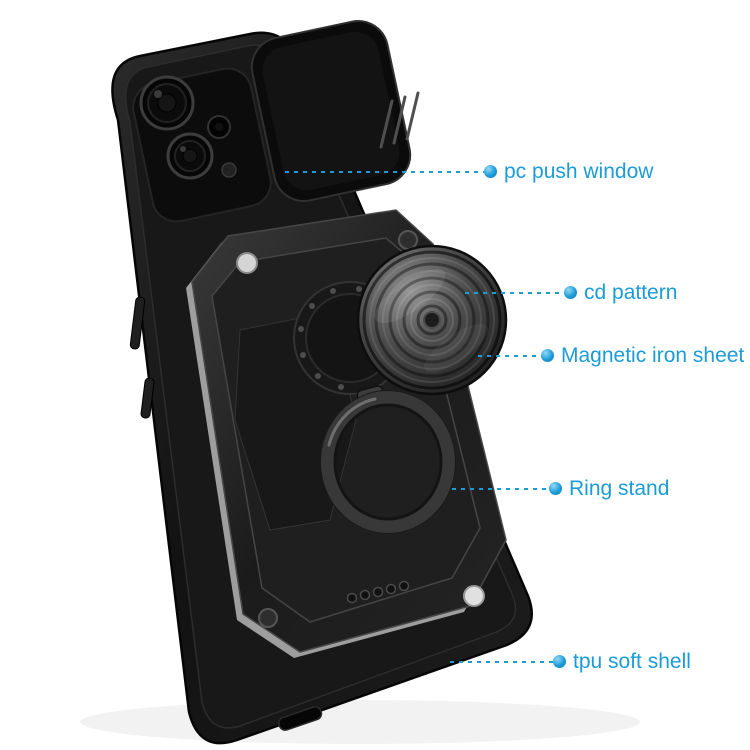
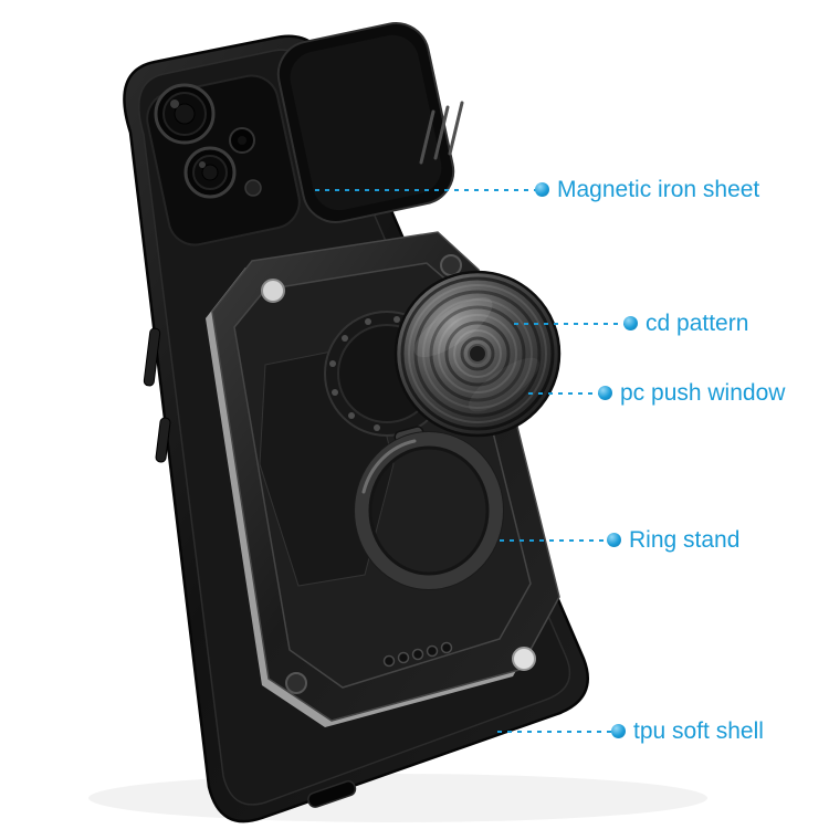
- pc push window
+ Magnetic iron sheet
  cd pattern
- Magnetic iron sheet
+ pc push window
  Ring stand
  tpu soft shell
